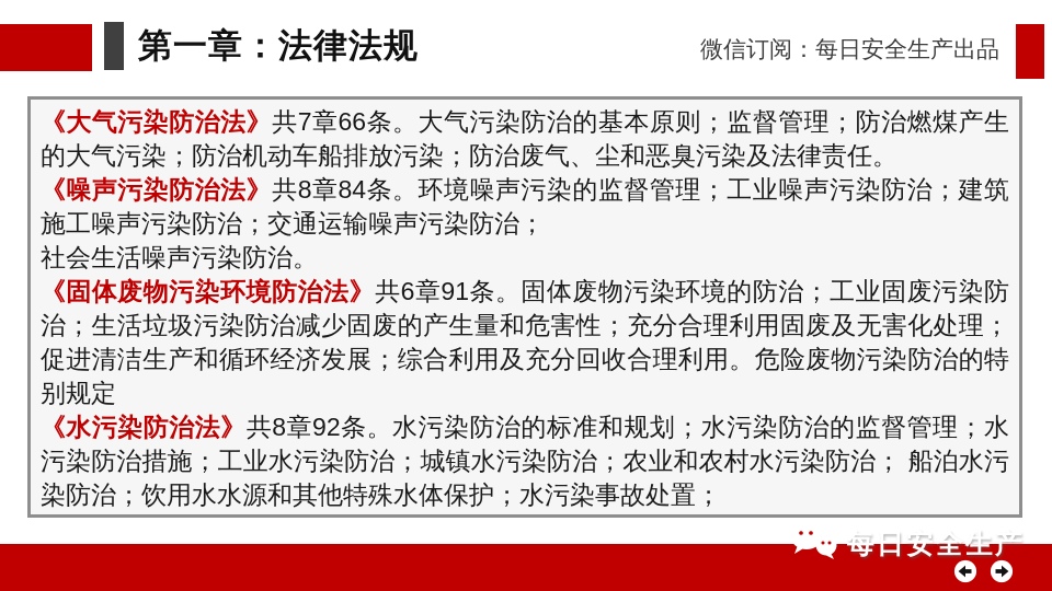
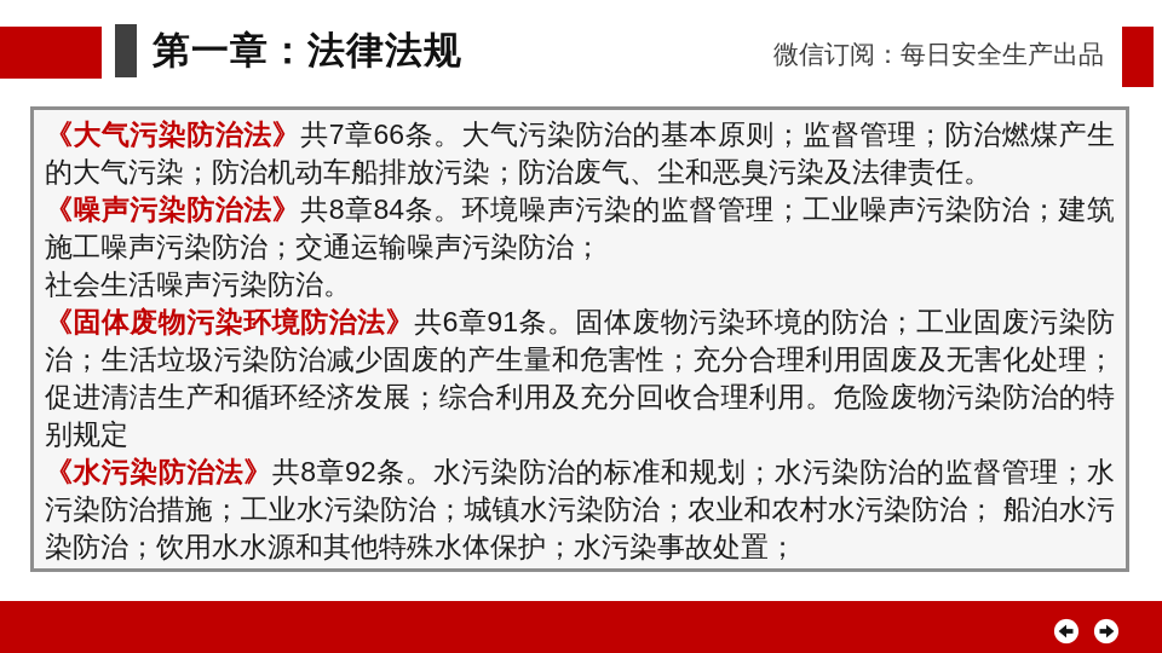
  第一章：法律法规
  微信订阅：每日安全生产出品
  《大气污染防治法》共7章66条。大气污染防治的基本原则；监督管理；防治燃煤产生的大气污染；防治机动车船排放污染；防治废气、尘和恶臭污染及法律责任。
  《噪声污染防治法》共8章84条。环境噪声污染的监督管理；工业噪声污染防治；建筑施工噪声污染防治；交通运输噪声污染防治；
  社会生活噪声污染防治。
  《固体废物污染环境防治法》共6章91条。固体废物污染环境的防治；工业固废污染防治；生活垃圾污染防治减少固废的产生量和危害性；充分合理利用固废及无害化处理；促进清洁生产和循环经济发展；综合利用及充分回收合理利用。危险废物污染防治的特别规定
  《水污染防治法》共8章92条。水污染防治的标准和规划；水污染防治的监督管理；水污染防治措施；工业水污染防治；城镇水污染防治；农业和农村水污染防治； 船泊水污染防治；饮用水水源和其他特殊水体保护；水污染事故处置；
- 每日安全生产
